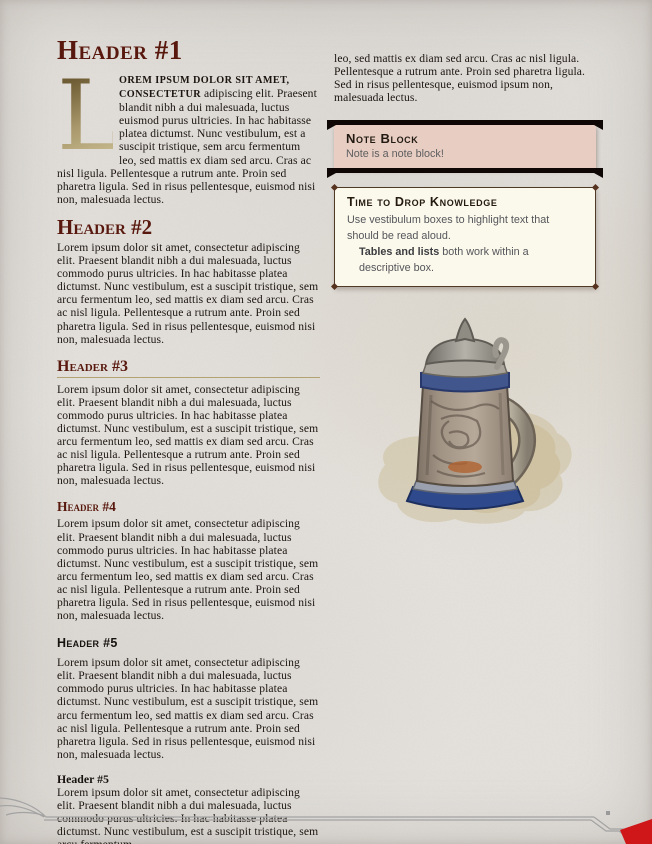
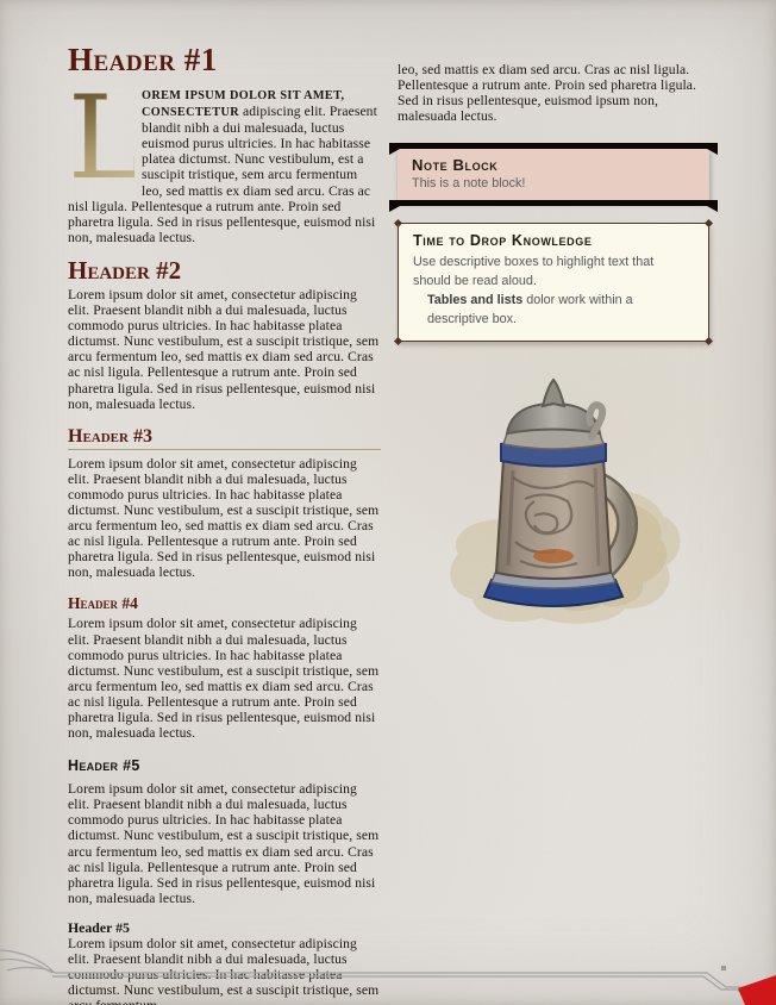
  Header #1
  L
  OREM IPSUM DOLOR SIT AMET, CONSECTETUR adipiscing elit. Praesent blandit nibh a dui malesuada, luctus euismod purus ultricies. In hac habitasse platea dictumst. Nunc vestibulum, est a suscipit tristique, sem arcu fermentum leo, sed mattis ex diam sed arcu. Cras ac nisl ligula. Pellentesque a rutrum ante. Proin sed pharetra ligula. Sed in risus pellentesque, euismod nisi non, malesuada lectus.
  Header #2
  Lorem ipsum dolor sit amet, consectetur adipiscing elit. Praesent blandit nibh a dui malesuada, luctus commodo purus ultricies. In hac habitasse platea dictumst. Nunc vestibulum, est a suscipit tristique, sem arcu fermentum leo, sed mattis ex diam sed arcu. Cras ac nisl ligula. Pellentesque a rutrum ante. Proin sed pharetra ligula. Sed in risus pellentesque, euismod nisi non, malesuada lectus.
  Header #3
  Lorem ipsum dolor sit amet, consectetur adipiscing elit. Praesent blandit nibh a dui malesuada, luctus commodo purus ultricies. In hac habitasse platea dictumst. Nunc vestibulum, est a suscipit tristique, sem arcu fermentum leo, sed mattis ex diam sed arcu. Cras ac nisl ligula. Pellentesque a rutrum ante. Proin sed pharetra ligula. Sed in risus pellentesque, euismod nisi non, malesuada lectus.
  Header #4
  Lorem ipsum dolor sit amet, consectetur adipiscing elit. Praesent blandit nibh a dui malesuada, luctus commodo purus ultricies. In hac habitasse platea dictumst. Nunc vestibulum, est a suscipit tristique, sem arcu fermentum leo, sed mattis ex diam sed arcu. Cras ac nisl ligula. Pellentesque a rutrum ante. Proin sed pharetra ligula. Sed in risus pellentesque, euismod nisi non, malesuada lectus.
  Header #5
  Lorem ipsum dolor sit amet, consectetur adipiscing elit. Praesent blandit nibh a dui malesuada, luctus commodo purus ultricies. In hac habitasse platea dictumst. Nunc vestibulum, est a suscipit tristique, sem arcu fermentum leo, sed mattis ex diam sed arcu. Cras ac nisl ligula. Pellentesque a rutrum ante. Proin sed pharetra ligula. Sed in risus pellentesque, euismod nisi non, malesuada lectus.
  Header #5
  Lorem ipsum dolor sit amet, consectetur adipiscing elit. Praesent blandit nibh a dui malesuada, luctus commodo purus ultricies. In hac habitasse platea dictumst. Nunc vestibulum, est a suscipit tristique, sem
  leo, sed mattis ex diam sed arcu. Cras ac nisl ligula. Pellentesque a rutrum ante. Proin sed pharetra ligula. Sed in risus pellentesque, euismod ipsum non, malesuada lectus.
  Note Block
- Note is a note block!
+ This is a note block!
  Time to Drop Knowledge
- Use vestibulum boxes to highlight text that should be read aloud.
+ Use descriptive boxes to highlight text that should be read aloud.
- Tables and lists both work within a descriptive box.
+ Tables and lists dolor work within a descriptive box.
